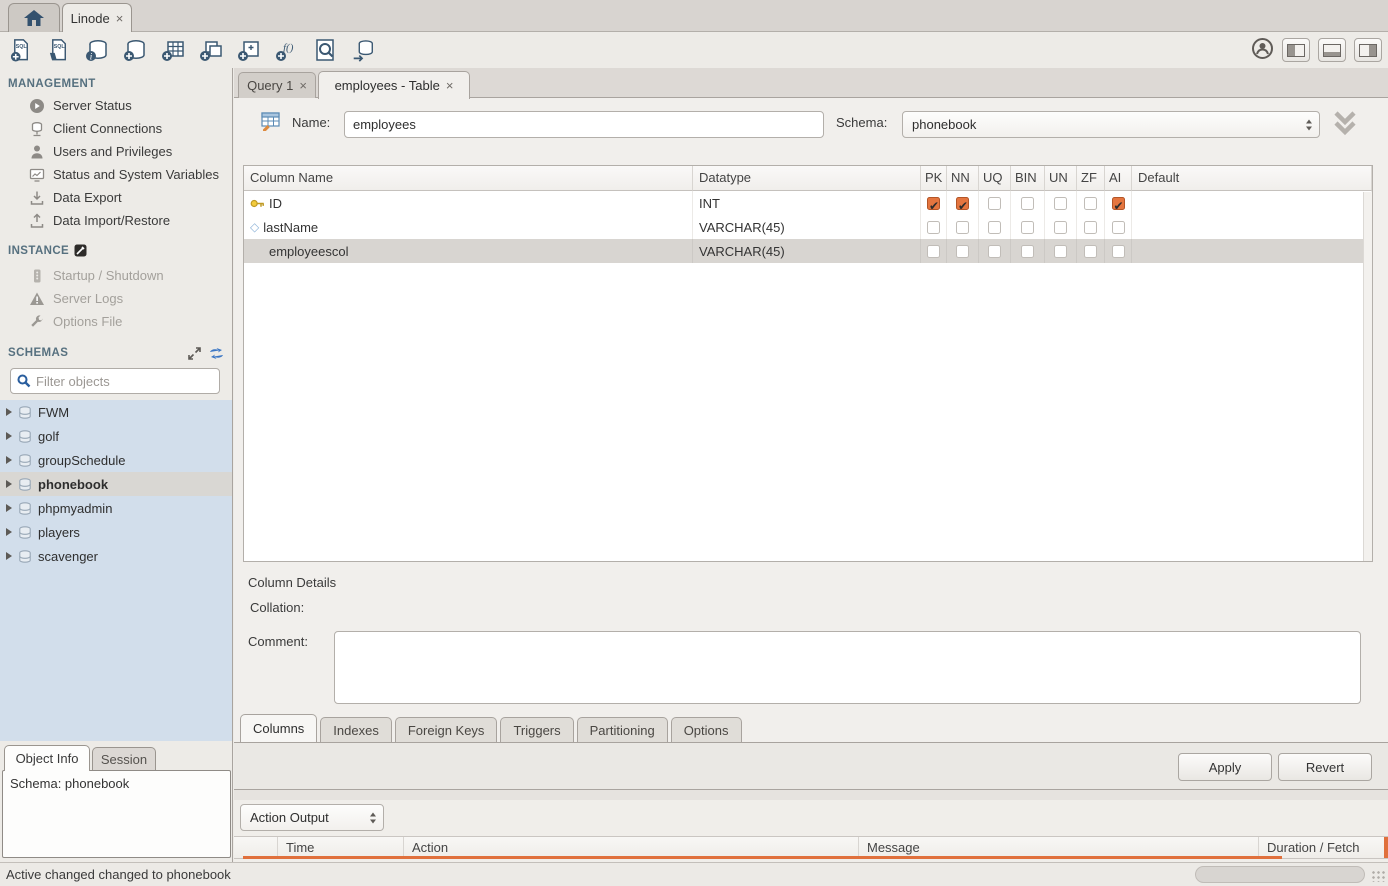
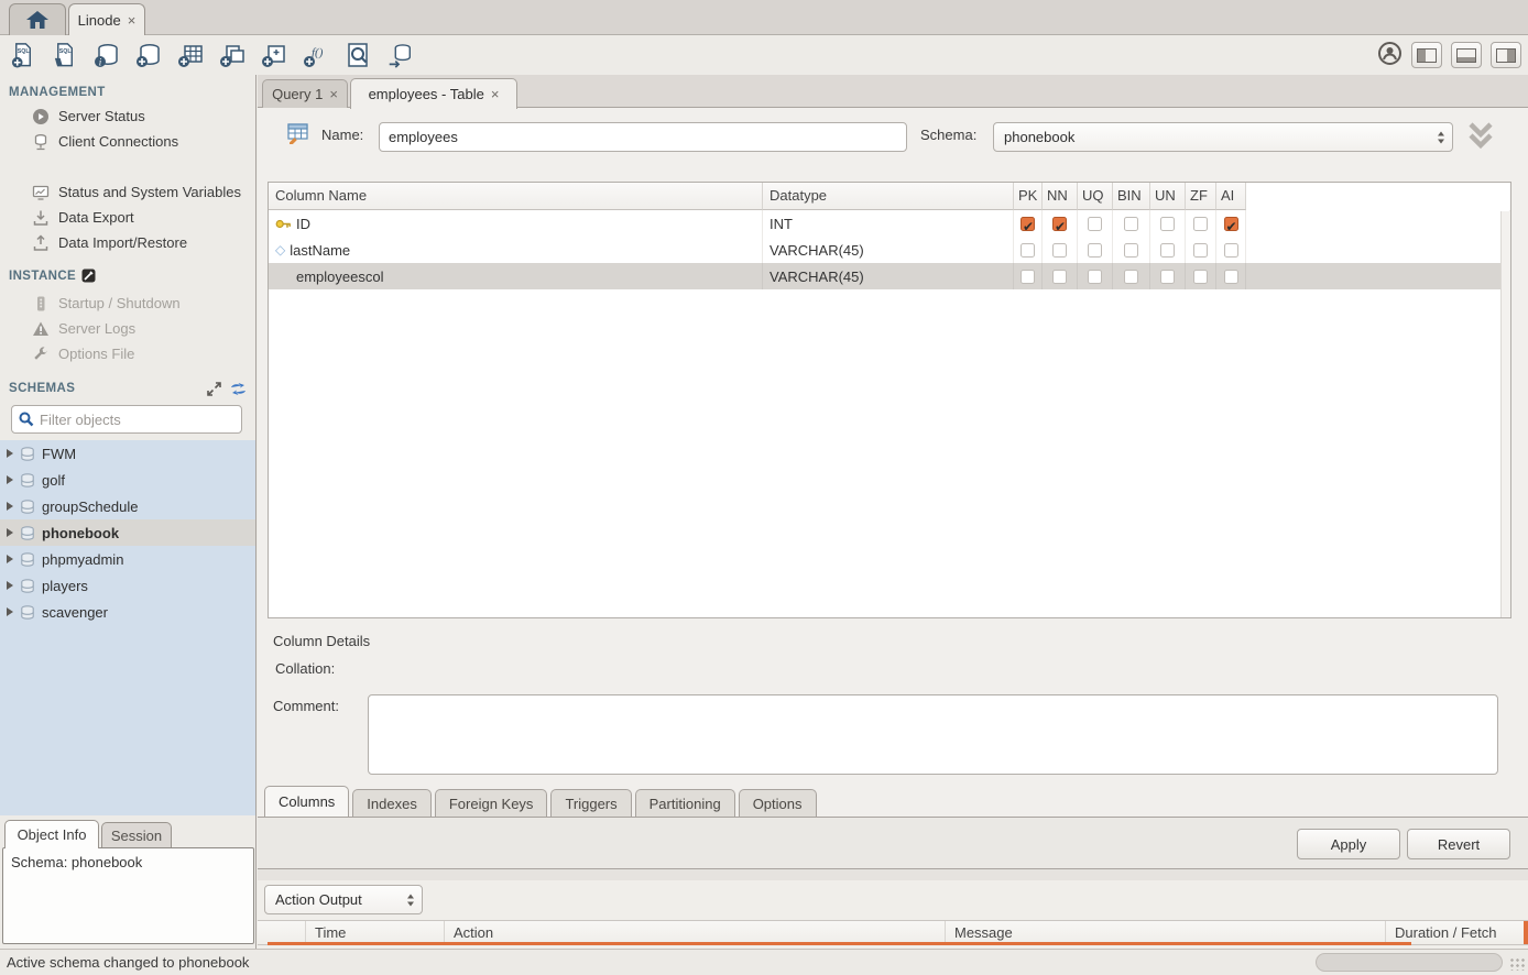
  Linode
  ×
  i
  f()
  MANAGEMENT
  Server Status
  Client Connections
- Users and Privileges
  Status and System Variables
  Data Export
  Data Import/Restore
  INSTANCE
  Startup / Shutdown
  Server Logs
  Options File
  SCHEMAS
  Filter objects
  FWM
  golf
  groupSchedule
  phonebook
  phpmyadmin
  players
  scavenger
  Object Info
  Session
  Schema: phonebook
  Query 1
  ×
  employees - Table
  ×
  Name:
  employees
  Schema:
  phonebook
  Column Name
  Datatype
  PK
  NN
  UQ
  BIN
  UN
  ZF
  AI
- Default
  ID
  INT
  ◇
  lastName
  VARCHAR(45)
  employeescol
  VARCHAR(45)
  Column Details
  Collation:
  Comment:
  Columns
  Indexes
  Foreign Keys
  Triggers
  Partitioning
  Options
  Apply
  Revert
  Action Output
  Time
  Action
  Message
  Duration / Fetch
- Active changed changed to phonebook
+ Active schema changed to phonebook
